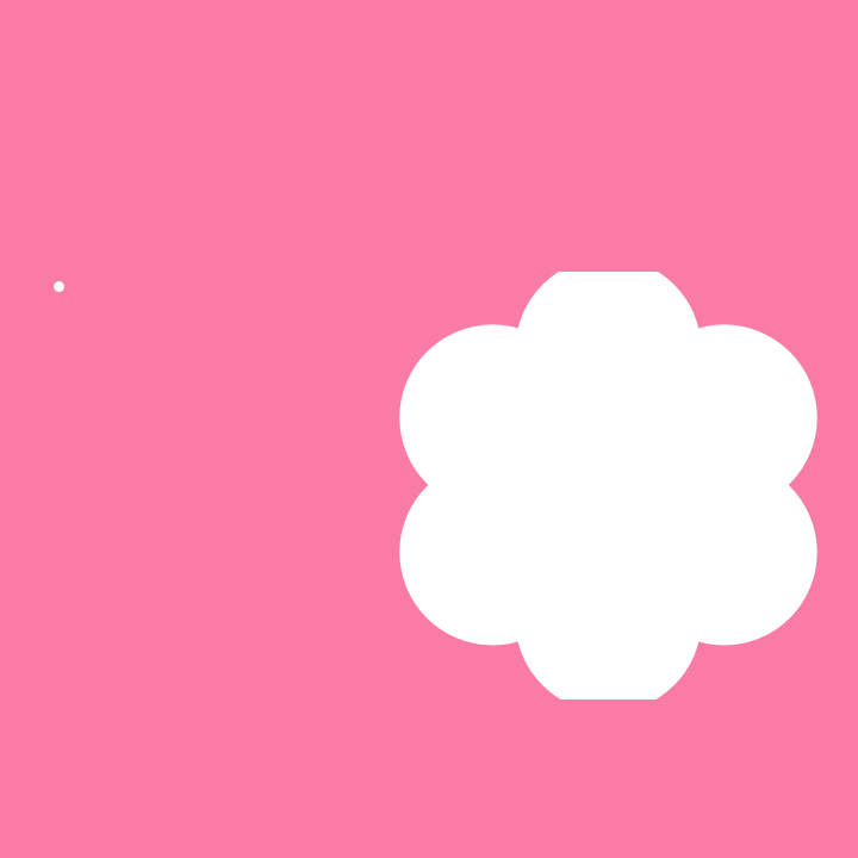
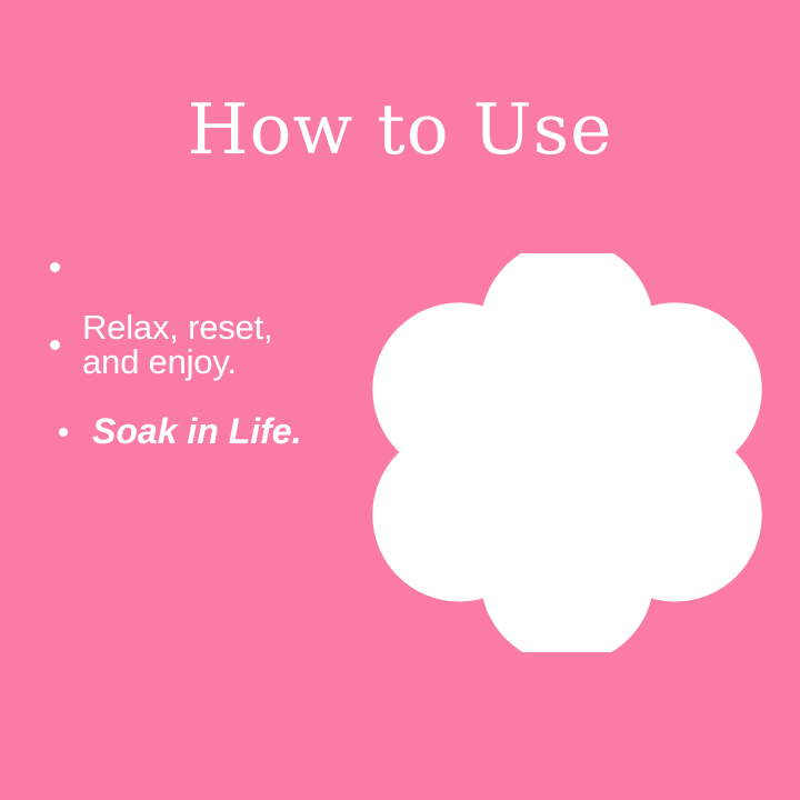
+ How to Use
+ Relax, reset,
+ and enjoy.
+ Soak in Life.
